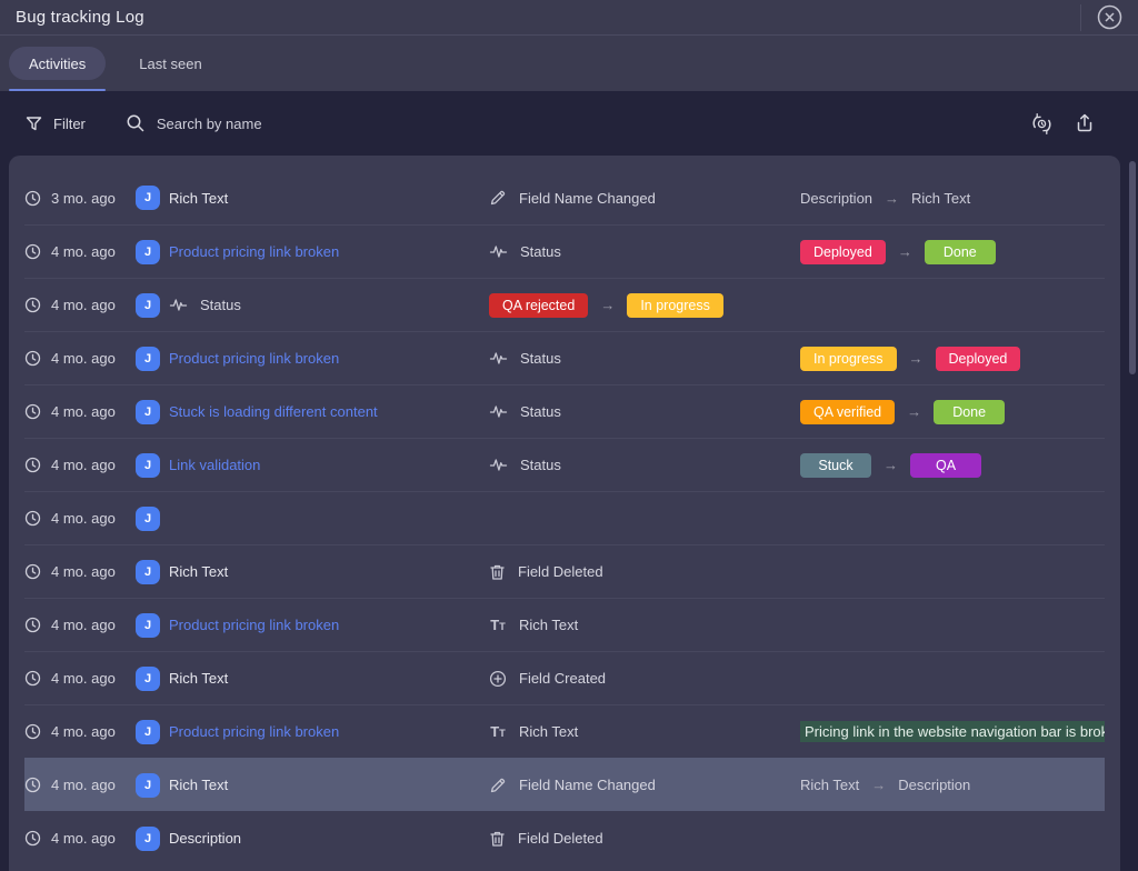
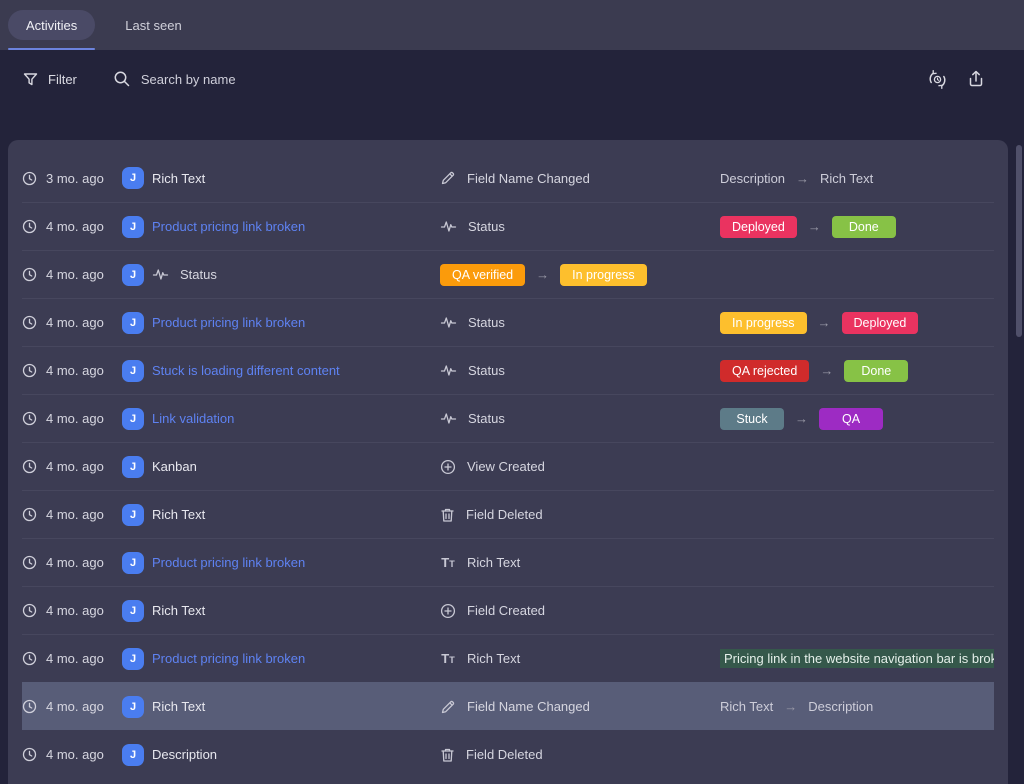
- Bug tracking Log
  Activities
  Last seen
  Filter
  Search by name
  3 mo. ago
  J
  Rich Text
  Field Name Changed
  Description
  →
  Rich Text
  4 mo. ago
  J
  Product pricing link broken
  Status
  Deployed
  →
  Done
  4 mo. ago
  J
  Status
- QA rejected
+ QA verified
  →
  In progress
  4 mo. ago
  J
  Product pricing link broken
  Status
  In progress
  →
  Deployed
  4 mo. ago
  J
  Stuck is loading different content
  Status
- QA verified
+ QA rejected
  →
  Done
  4 mo. ago
  J
  Link validation
  Status
  Stuck
  →
  QA
  4 mo. ago
  J
+ Kanban
+ View Created
  4 mo. ago
  J
  Rich Text
  Field Deleted
  4 mo. ago
  J
  Product pricing link broken
  TT
  Rich Text
  4 mo. ago
  J
  Rich Text
  Field Created
  4 mo. ago
  J
  Product pricing link broken
  TT
  Rich Text
  Pricing link in the website navigation bar is brok
  4 mo. ago
  J
  Rich Text
  Field Name Changed
  Rich Text
  →
  Description
  4 mo. ago
  J
  Description
  Field Deleted
